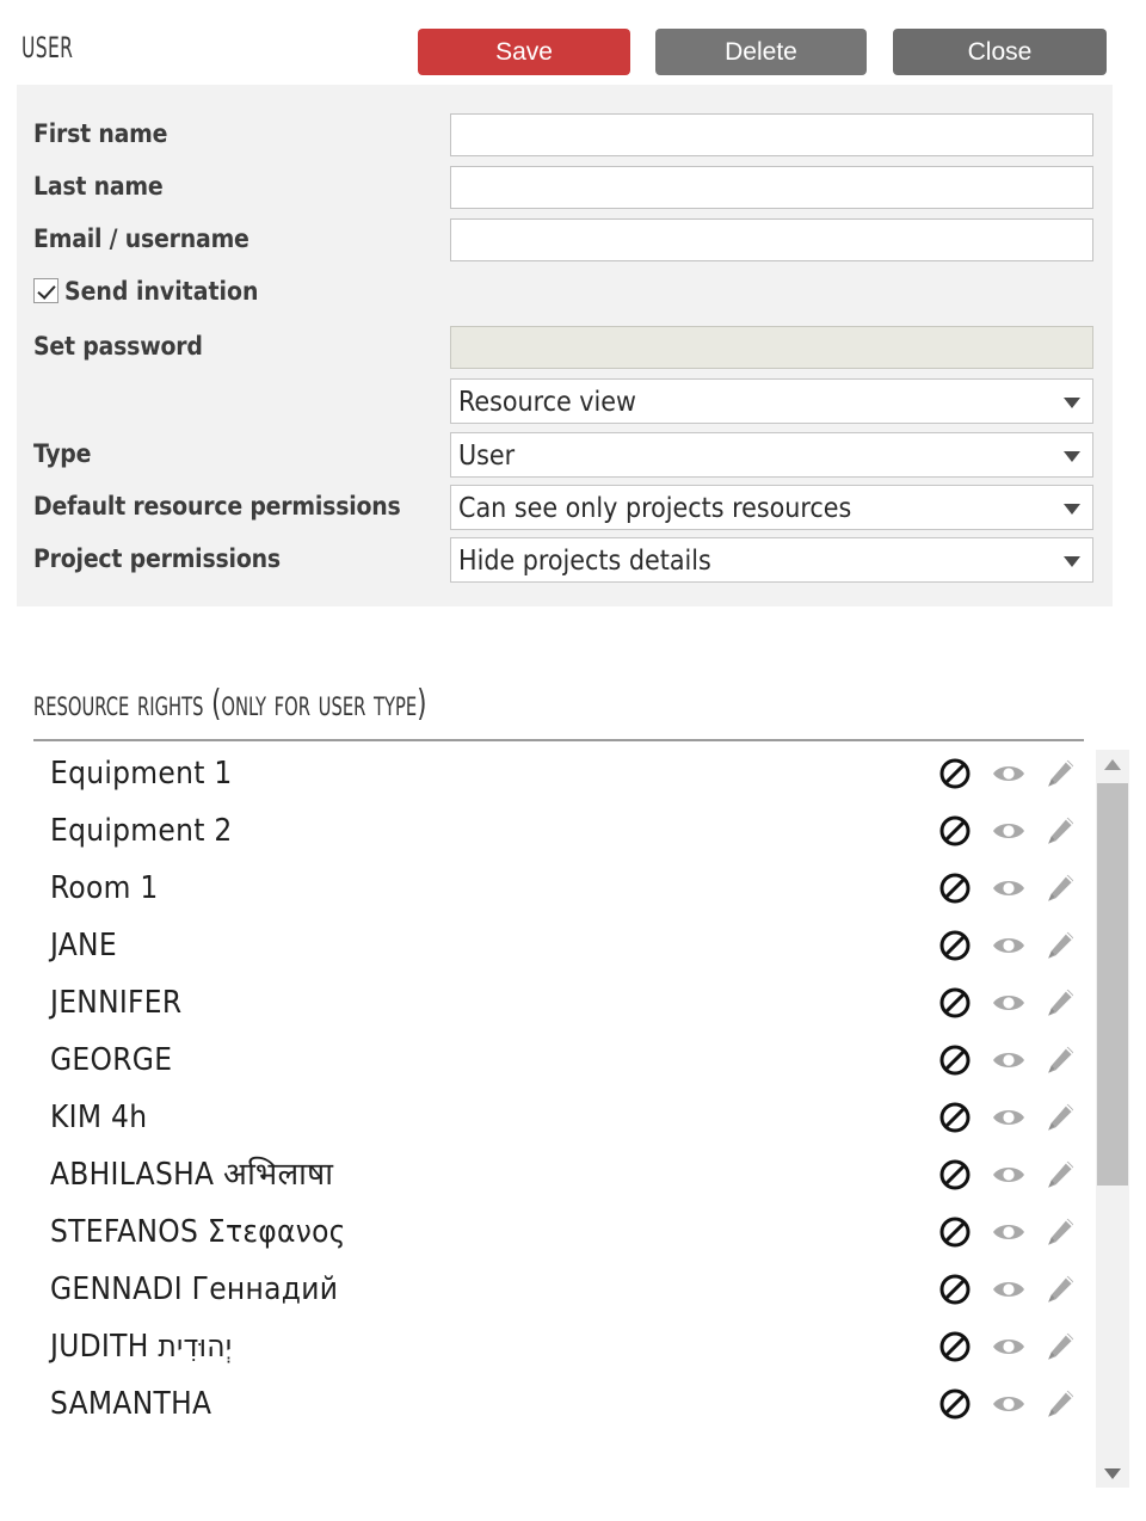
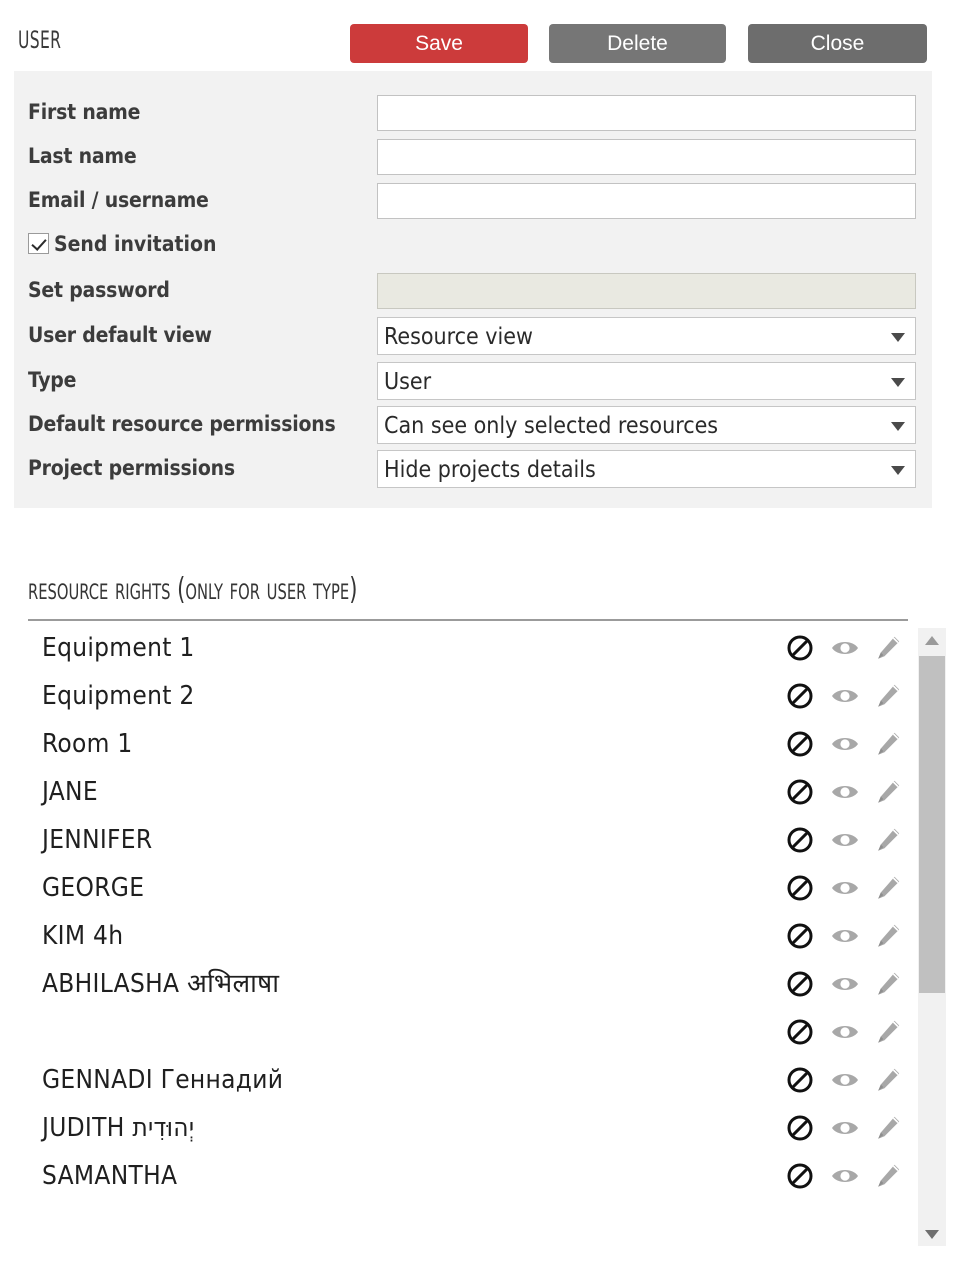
  user
  Save
  Delete
  Close
  First name
  Last name
  Email / username
  Send invitation
  Set password
+ User default view
  Resource view
  Type
  User
  Default resource permissions
- Can see only projects resources
+ Can see only selected resources
  Project permissions
  Hide projects details
  resource rights (only for user type)
  Equipment 1
  Equipment 2
  Room 1
  JANE
  JENNIFER
  GEORGE
  KIM 4h
  ABHILASHA अभिलाषा
- STEFANOS Στεφανος
  GENNADI Геннадий
  JUDITH יְהוּדִית
  SAMANTHA
